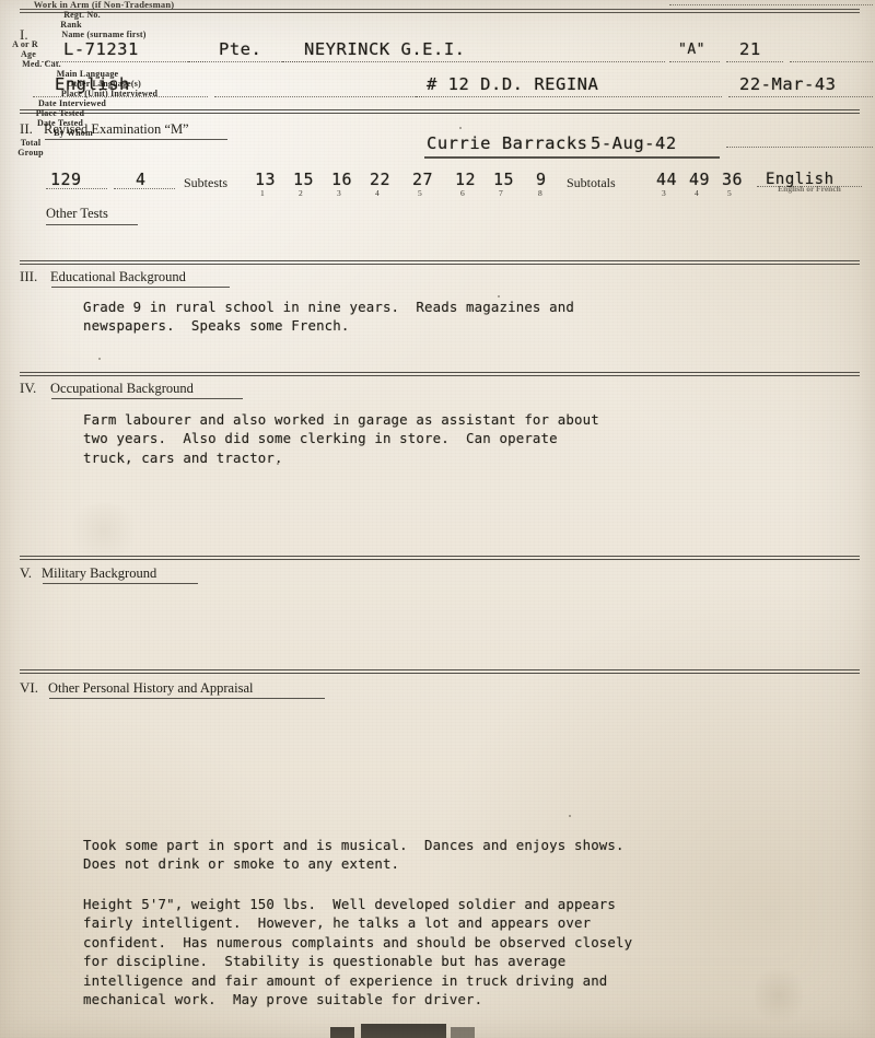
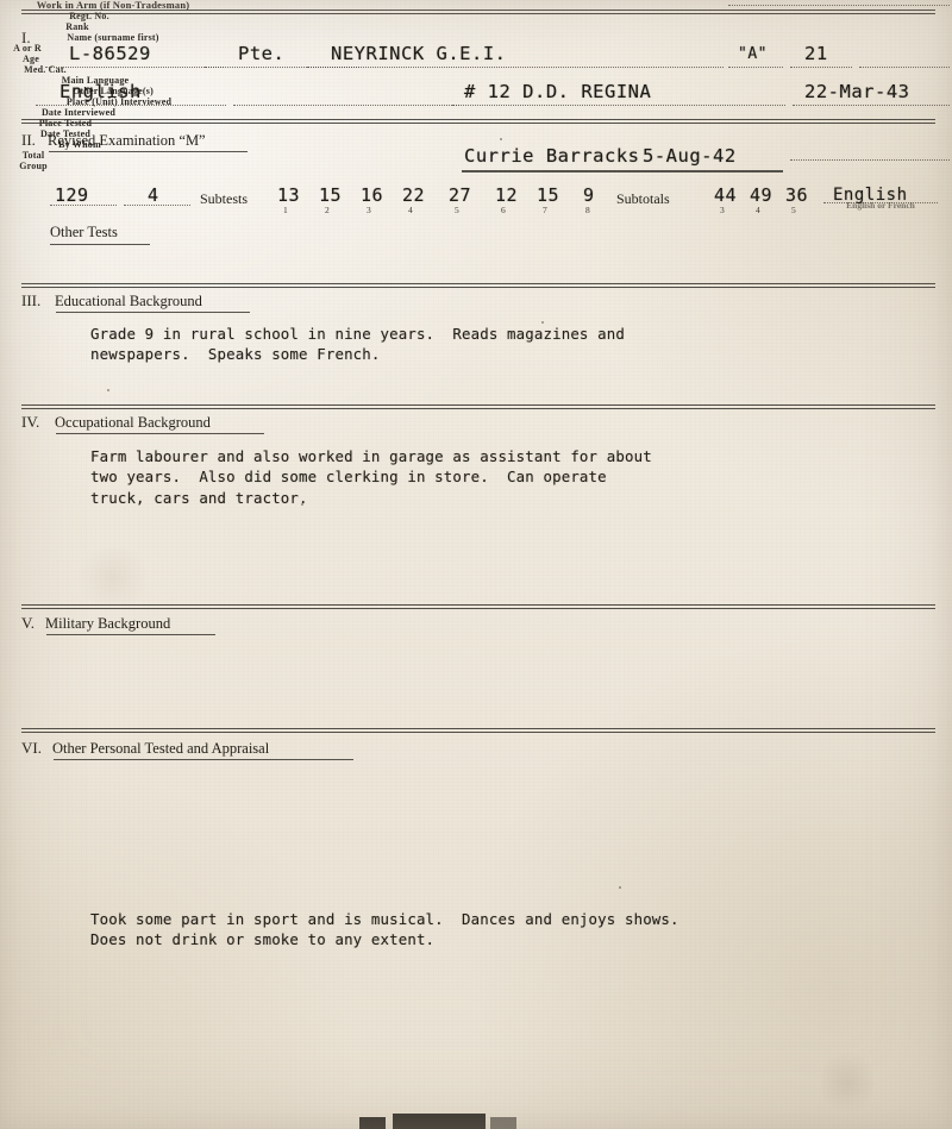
  Work in Arm (if Non-Tradesman)
  I.
- L-71231
+ L-86529
  Regt. No.
  Pte.
  Rank
  NEYRINCK G.E.I.
  Name (surname first)
  "A"
  A or R
  21
  Age
  Med. Cat.
  English
  Main Language
  Other Language(s)
  # 12 D.D. REGINA
  Place (Unit) Interviewed
  22-Mar-43
  Date Interviewed
  II.
  Revised Examination “M”
  Currie Barracks
  Place Tested
  5-Aug-42
  Date Tested
  By Whom
  129
  Total
  4
  Group
  Subtests
  13
  1
  15
  2
  16
  3
  22
  4
  27
  5
  12
  6
  15
  7
  9
  8
  Subtotals
  44
  3
  49
  4
  36
  5
  English
  English or French
  Other Tests
  III.
  Educational Background
  Grade 9 in rural school in nine years. Reads magazines and
  newspapers. Speaks some French.
  IV.
  Occupational Background
  Farm labourer and also worked in garage as assistant for about
  two years. Also did some clerking in store. Can operate
  truck, cars and tractor.
  V.
  Military Background
  VI.
- Other Personal History and Appraisal
+ Other Personal Tested and Appraisal
  Took some part in sport and is musical. Dances and enjoys shows.
  Does not drink or smoke to any extent.
- Height 5'7", weight 150 lbs. Well developed soldier and appears
- fairly intelligent. However, he talks a lot and appears over
- confident. Has numerous complaints and should be observed closely
- for discipline. Stability is questionable but has average
- intelligence and fair amount of experience in truck driving and
- mechanical work. May prove suitable for driver.
